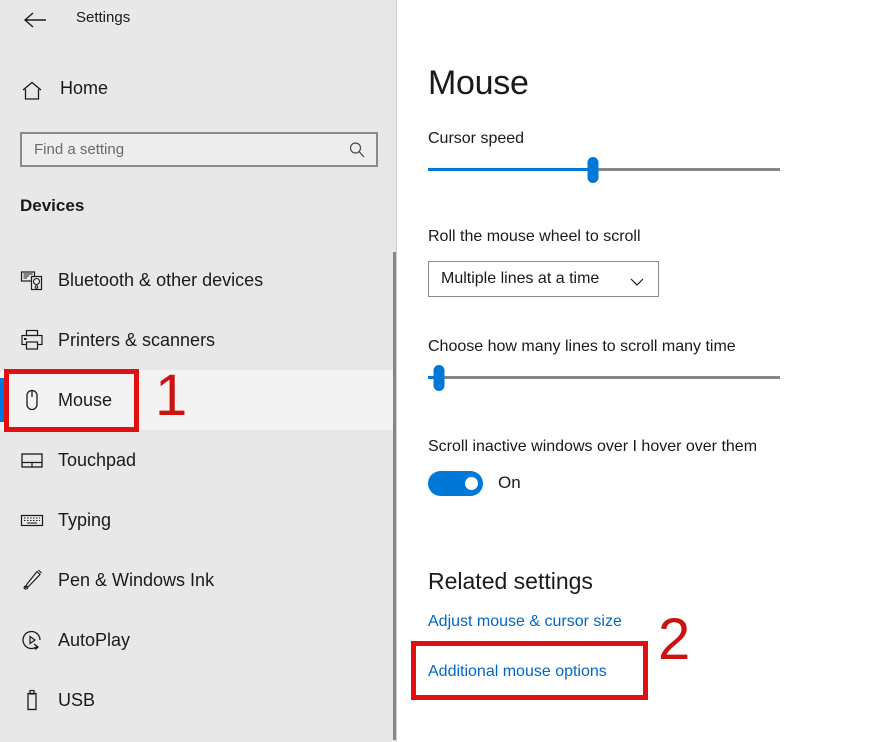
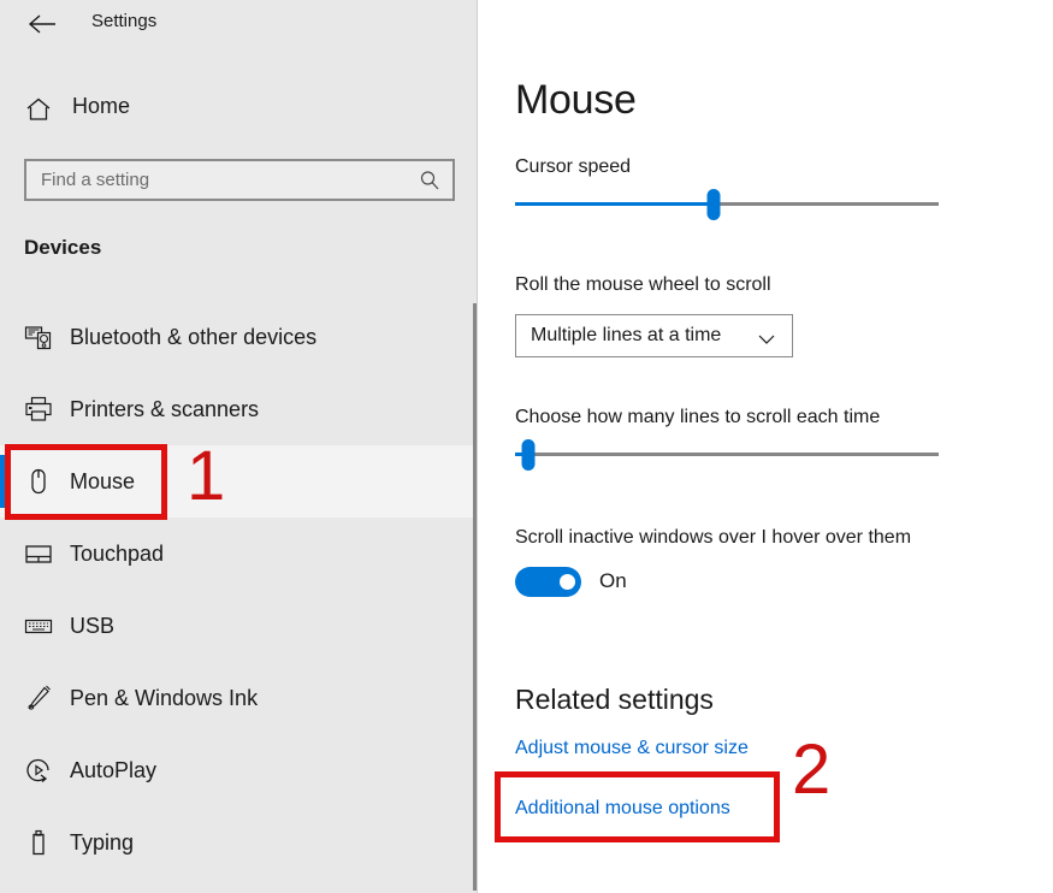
  Settings
  Home
  Find a setting
  Devices
  Bluetooth & other devices
  Printers & scanners
  Mouse
  Touchpad
- Typing
+ USB
  Pen & Windows Ink
  AutoPlay
- USB
+ Typing
  Mouse
  Cursor speed
  Roll the mouse wheel to scroll
  Multiple lines at a time
- Choose how many lines to scroll many time
+ Choose how many lines to scroll each time
  Scroll inactive windows over I hover over them
  On
  Related settings
  Adjust mouse & cursor size
  Additional mouse options
  1
  2
